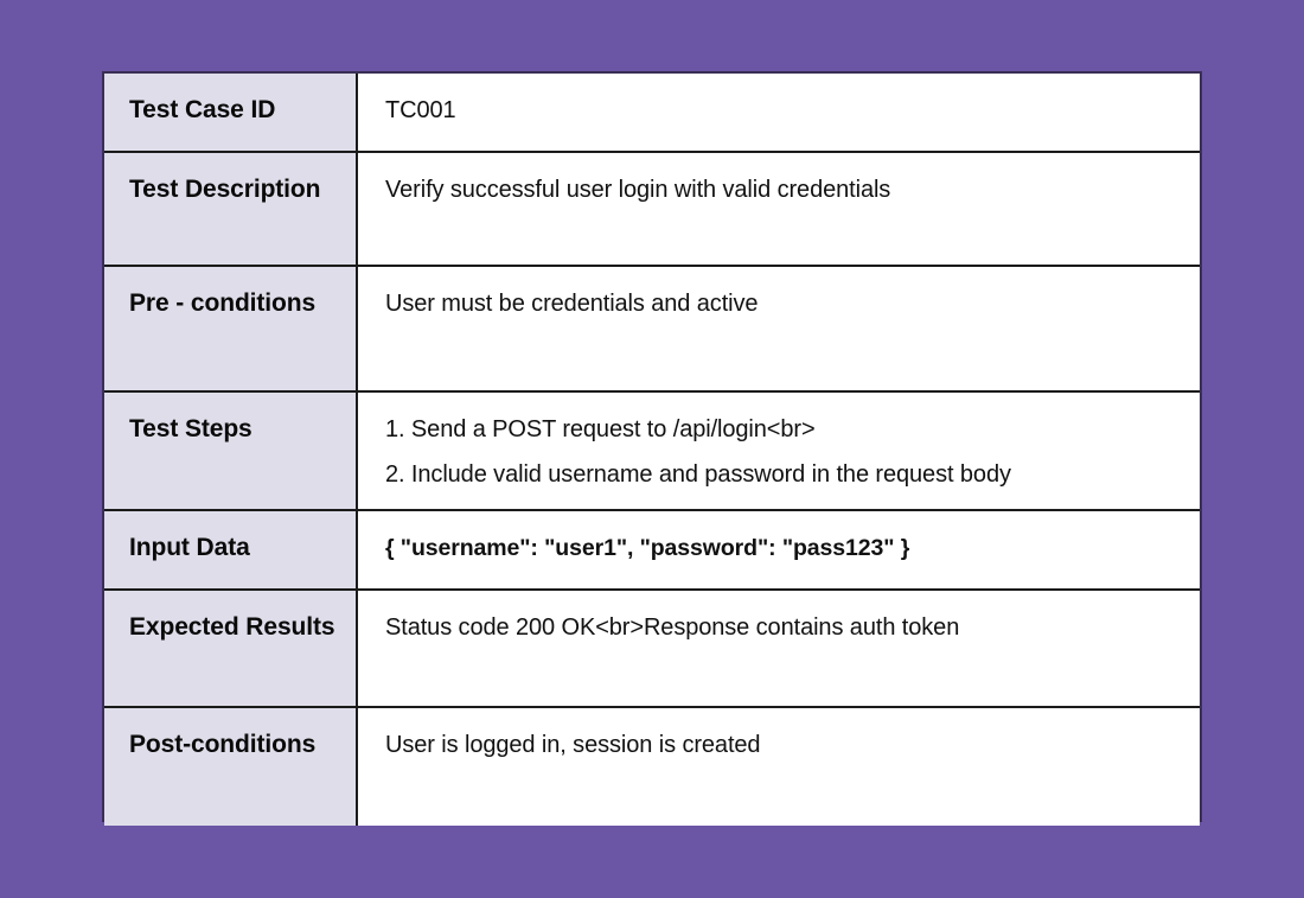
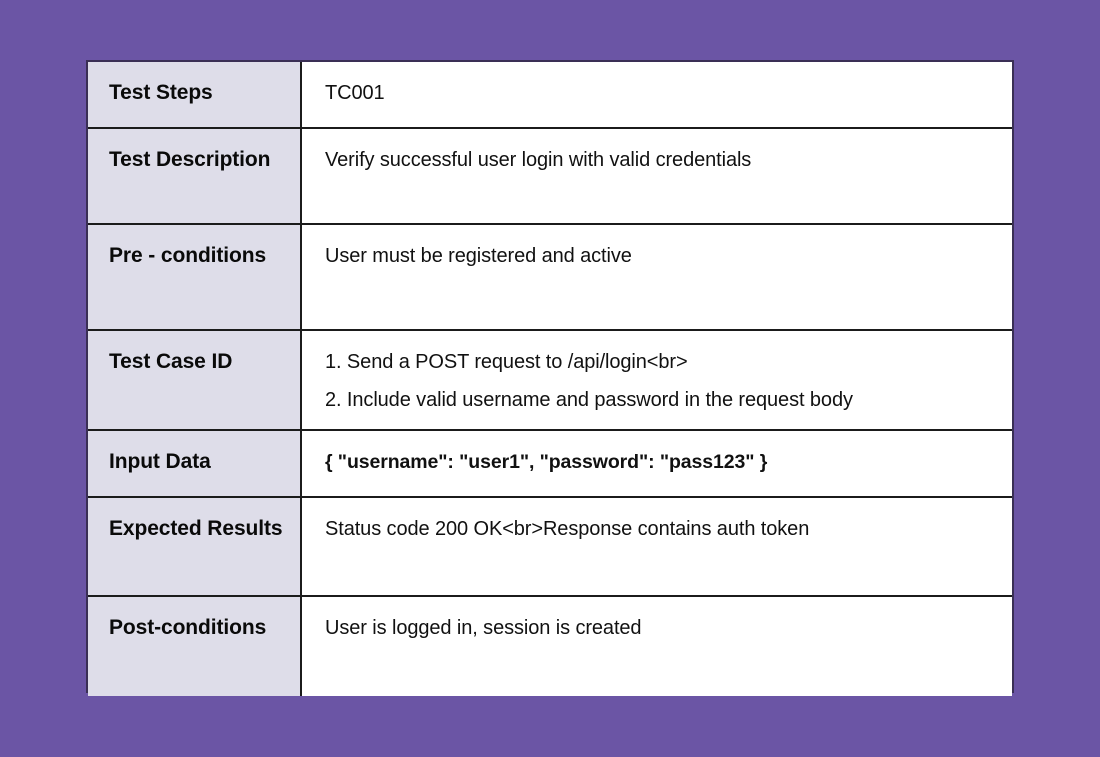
- Test Case ID	TC001
+ Test Steps	TC001
  Test Description	Verify successful user login with valid credentials
- Pre - conditions	User must be credentials and active
+ Pre - conditions	User must be registered and active
- Test Steps	1. Send a POST request to /api/login<br> 2. Include valid username and password in the request body
+ Test Case ID	1. Send a POST request to /api/login<br> 2. Include valid username and password in the request body
  Input Data	{ "username": "user1", "password": "pass123" }
  Expected Results	Status code 200 OK<br>Response contains auth token
  Post-conditions	User is logged in, session is created
